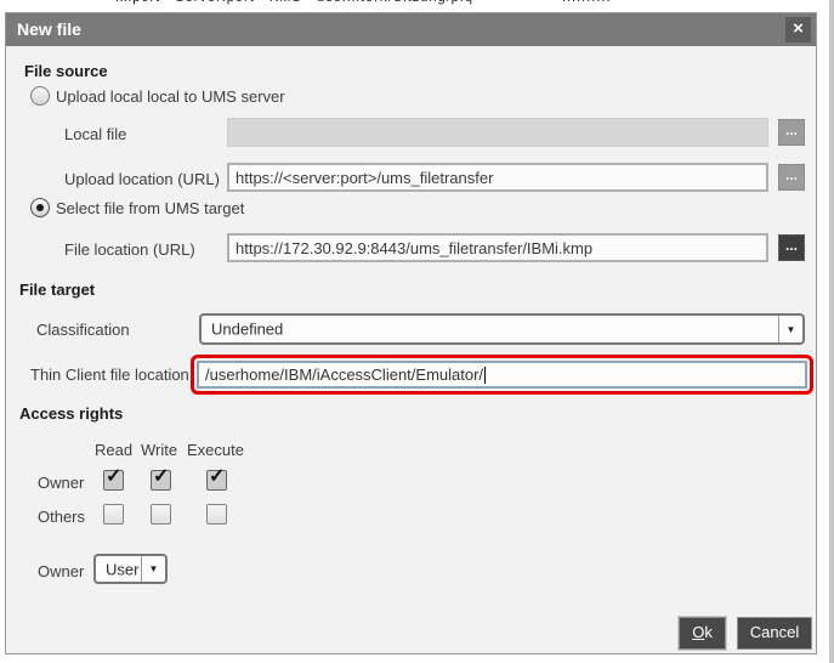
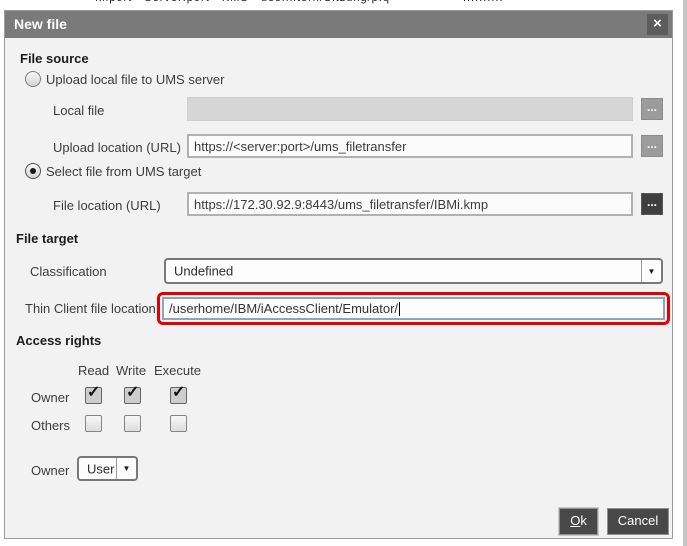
  New file
  ×
  File source
- Upload local local to UMS server
+ Upload local file to UMS server
  Local file
  ...
  Upload location (URL)
  https://<server:port>/ums_filetransfer
  ...
  Select file from UMS target
  File location (URL)
  https://172.30.92.9:8443/ums_filetransfer/IBMi.kmp
  ...
  File target
  Classification
  Undefined
  ▼
  Thin Client file location
  /userhome/IBM/iAccessClient/Emulator/
  Access rights
  Read
  Write
  Execute
  Owner
  ✓
  ✓
  ✓
  Others
  Owner
  User
  ▼
  Ok
  Cancel
